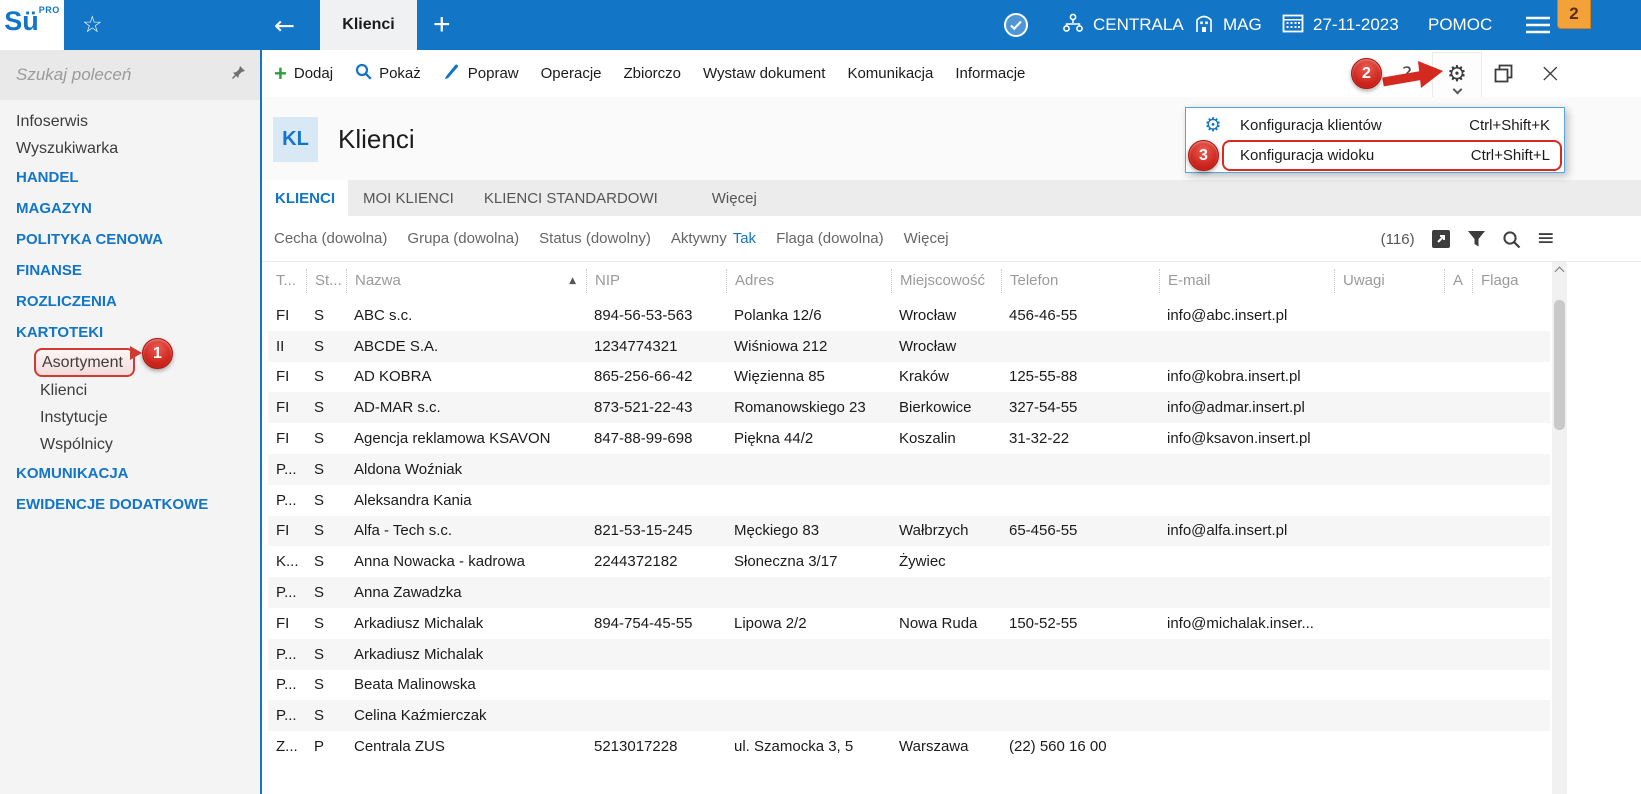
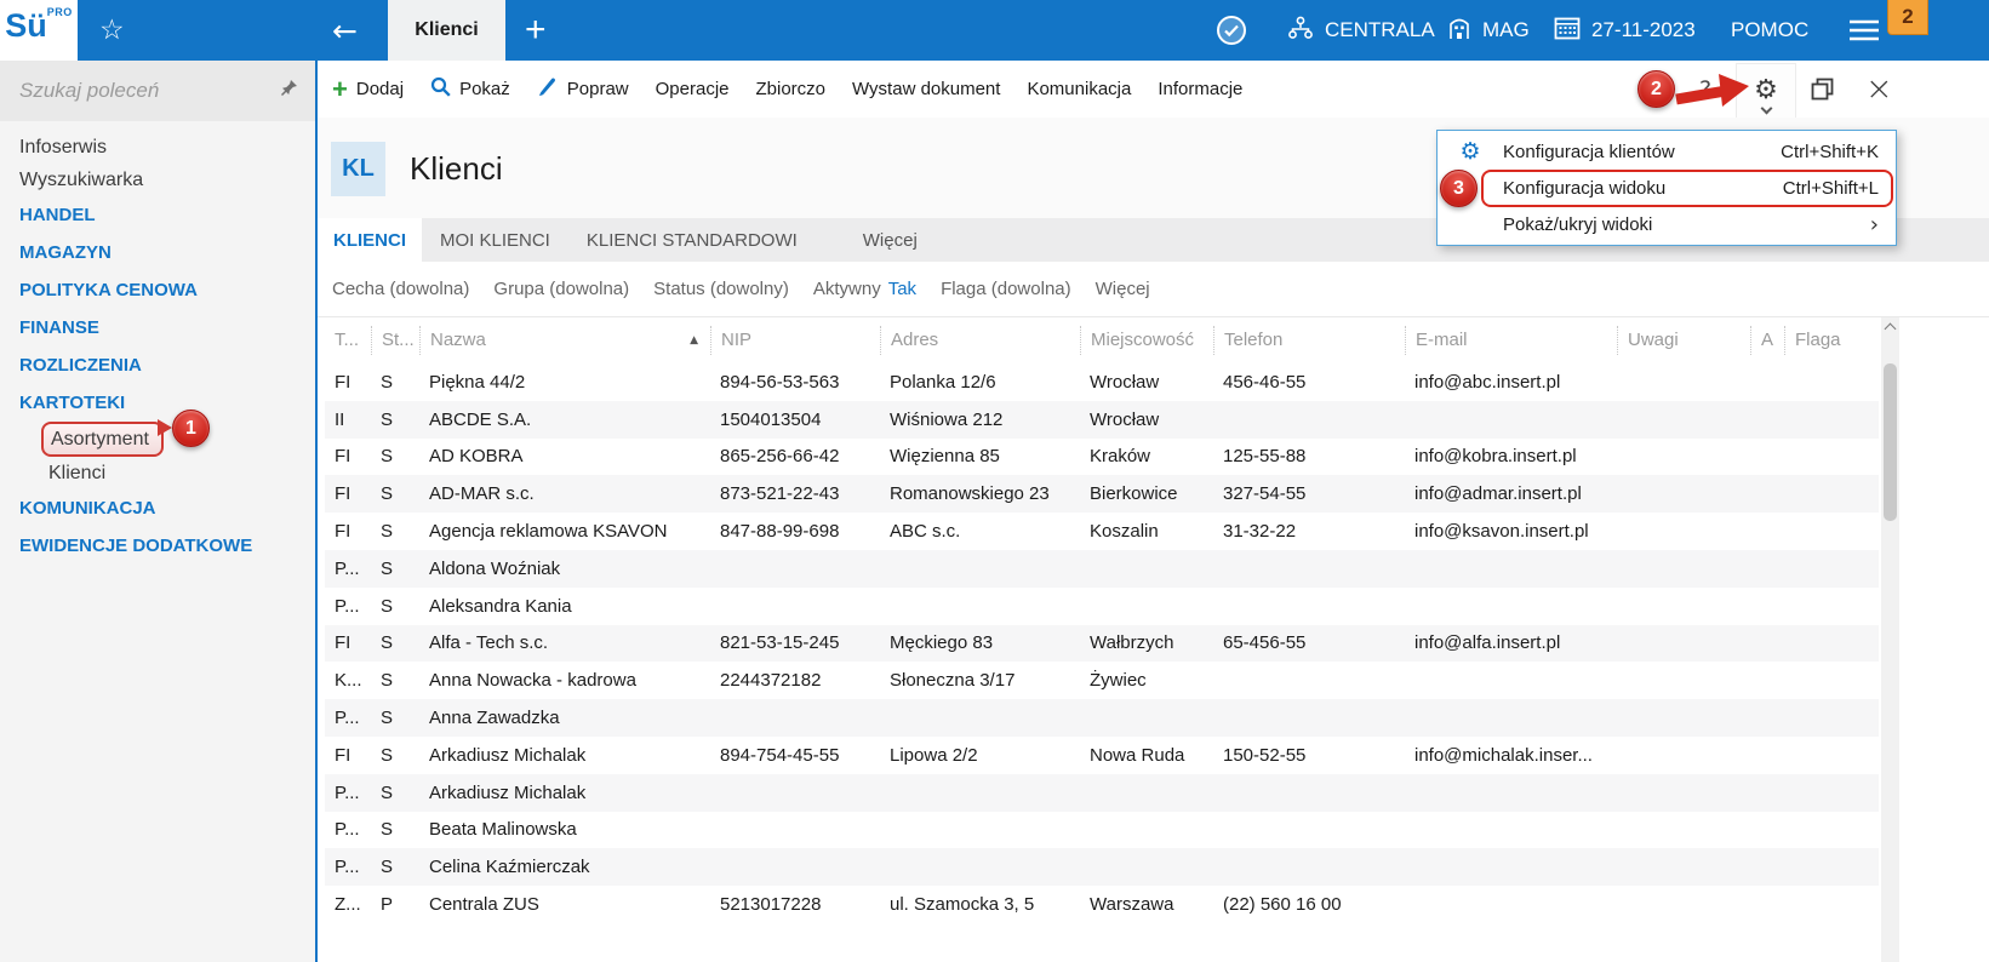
  Sü
  PRO
  ☆
  ←
  Klienci
  +
  CENTRALA
  MAG
  27-11-2023
  POMOC
  2
  Szukaj poleceń
  Infoserwis
  Wyszukiwarka
  HANDEL
  MAGAZYN
  POLITYKA CENOWA
  FINANSE
  ROZLICZENIA
  KARTOTEKI
  Asortyment
  Klienci
- Instytucje
- Wspólnicy
  KOMUNIKACJA
  EWIDENCJE DODATKOWE
  +
  Dodaj
  Pokaż
  Popraw
  Operacje
  Zbiorczo
  Wystaw dokument
  Komunikacja
  Informacje
  ⚙
  ×
  KL
  Klienci
  KLIENCI
  MOI KLIENCI
  KLIENCI STANDARDOWI
  Więcej
  Cecha (dowolna)
  Grupa (dowolna)
  Status (dowolny)
  Aktywny
  Tak
  Flaga (dowolna)
  Więcej
- (116)
- ≡
  T...
  St...
  Nazwa
  ▲
  NIP
  Adres
  Miejscowość
  Telefon
  E-mail
  Uwagi
  A
  Flaga
  FI
  S
- ABC s.c.
+ Piękna 44/2
  894-56-53-563
  Polanka 12/6
  Wrocław
  456-46-55
  info@abc.insert.pl
  II
  S
  ABCDE S.A.
- 1234774321
+ 1504013504
  Wiśniowa 212
  Wrocław
  FI
  S
  AD KOBRA
  865-256-66-42
  Więzienna 85
  Kraków
  125-55-88
  info@kobra.insert.pl
  FI
  S
  AD-MAR s.c.
  873-521-22-43
  Romanowskiego 23
  Bierkowice
  327-54-55
  info@admar.insert.pl
  FI
  S
  Agencja reklamowa KSAVON
  847-88-99-698
- Piękna 44/2
+ ABC s.c.
  Koszalin
  31-32-22
  info@ksavon.insert.pl
  P...
  S
  Aldona Woźniak
  P...
  S
  Aleksandra Kania
  FI
  S
  Alfa - Tech s.c.
  821-53-15-245
  Męckiego 83
  Wałbrzych
  65-456-55
  info@alfa.insert.pl
  K...
  S
  Anna Nowacka - kadrowa
  2244372182
  Słoneczna 3/17
  Żywiec
  P...
  S
  Anna Zawadzka
  FI
  S
  Arkadiusz Michalak
  894-754-45-55
  Lipowa 2/2
  Nowa Ruda
  150-52-55
  info@michalak.inser...
  P...
  S
  Arkadiusz Michalak
  P...
  S
  Beata Malinowska
  P...
  S
  Celina Kaźmierczak
  Z...
  P
  Centrala ZUS
  5213017228
  ul. Szamocka 3, 5
  Warszawa
  (22) 560 16 00
  ⚙
  Konfiguracja klientów
  Ctrl+Shift+K
  Konfiguracja widoku
  Ctrl+Shift+L
+ Pokaż/ukryj widoki
+ ›
  1
  2
  3
